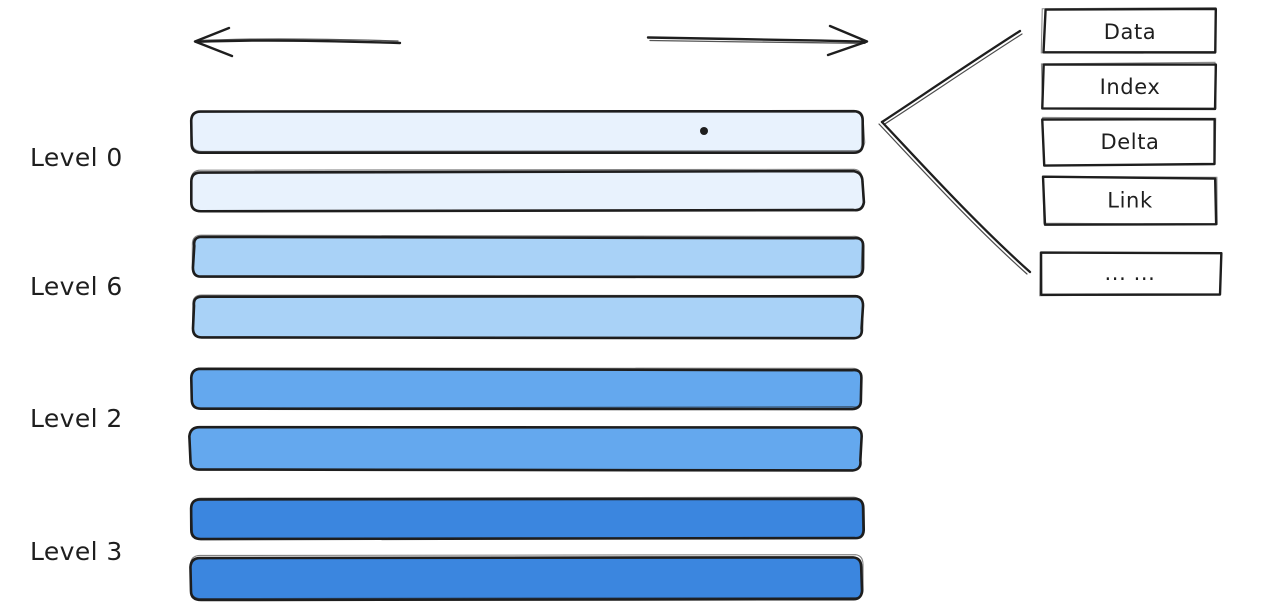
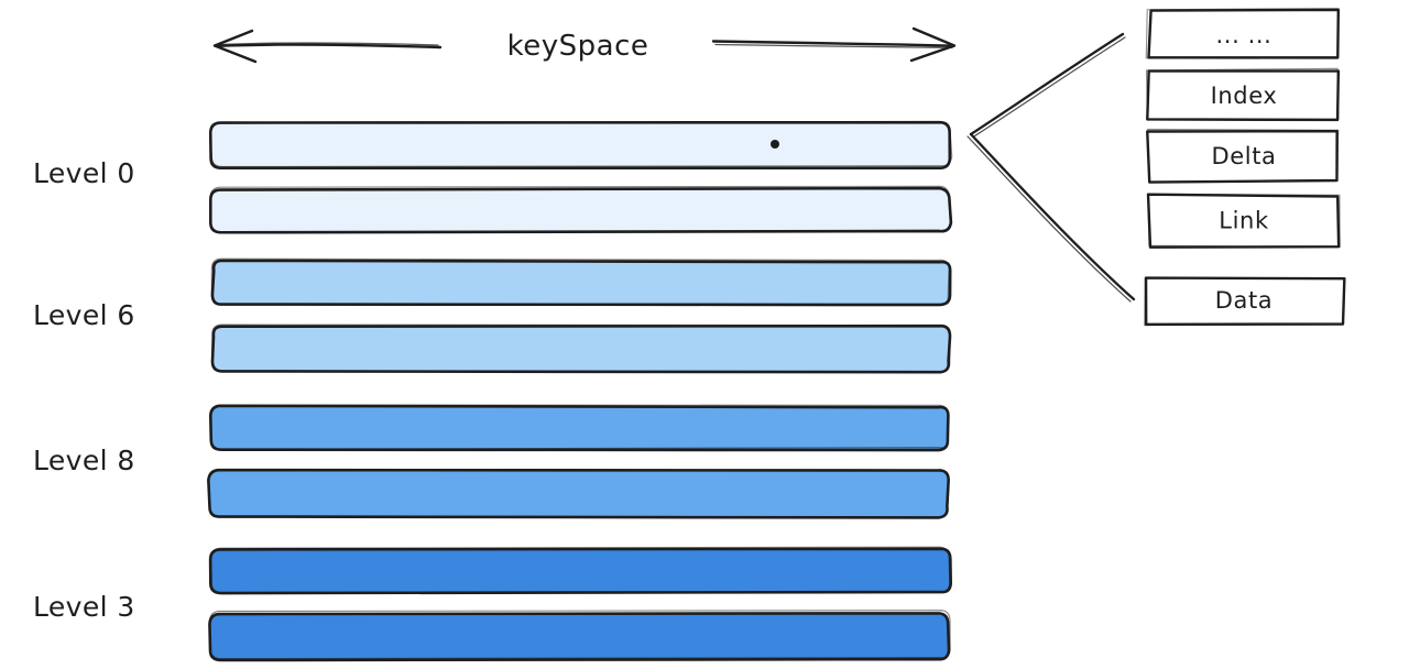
+ keySpace
  Level 0
  Level 6
- Level 2
+ Level 8
  Level 3
- Data
+ ... ...
  Index
  Delta
  Link
- ... ...
+ Data
